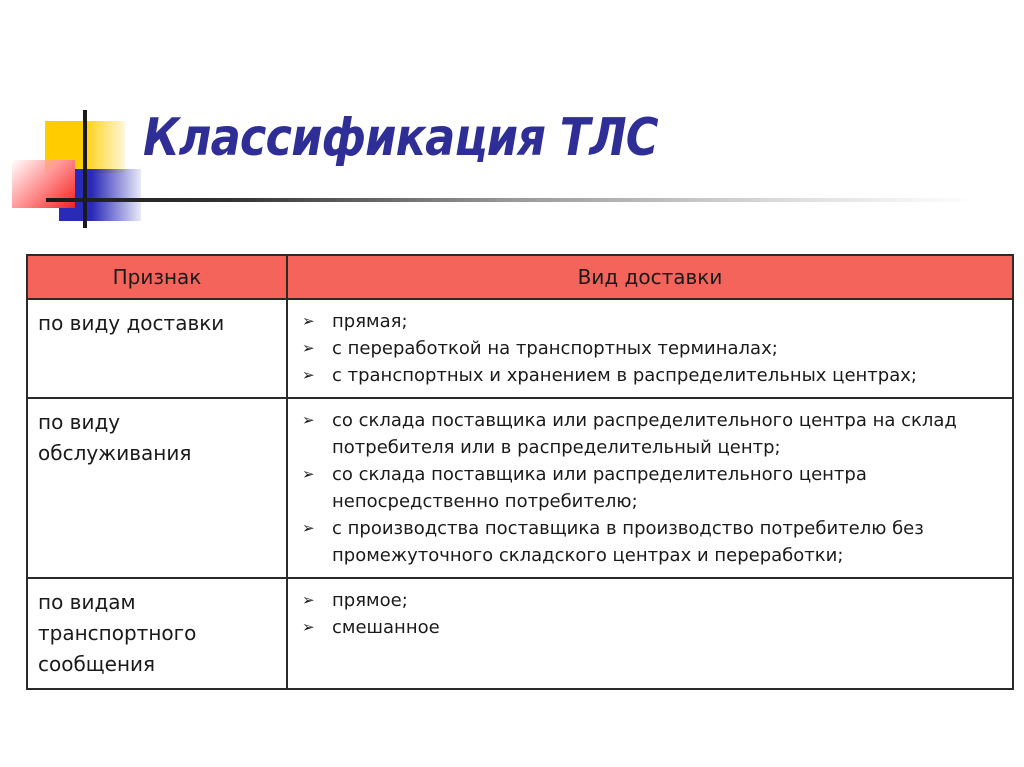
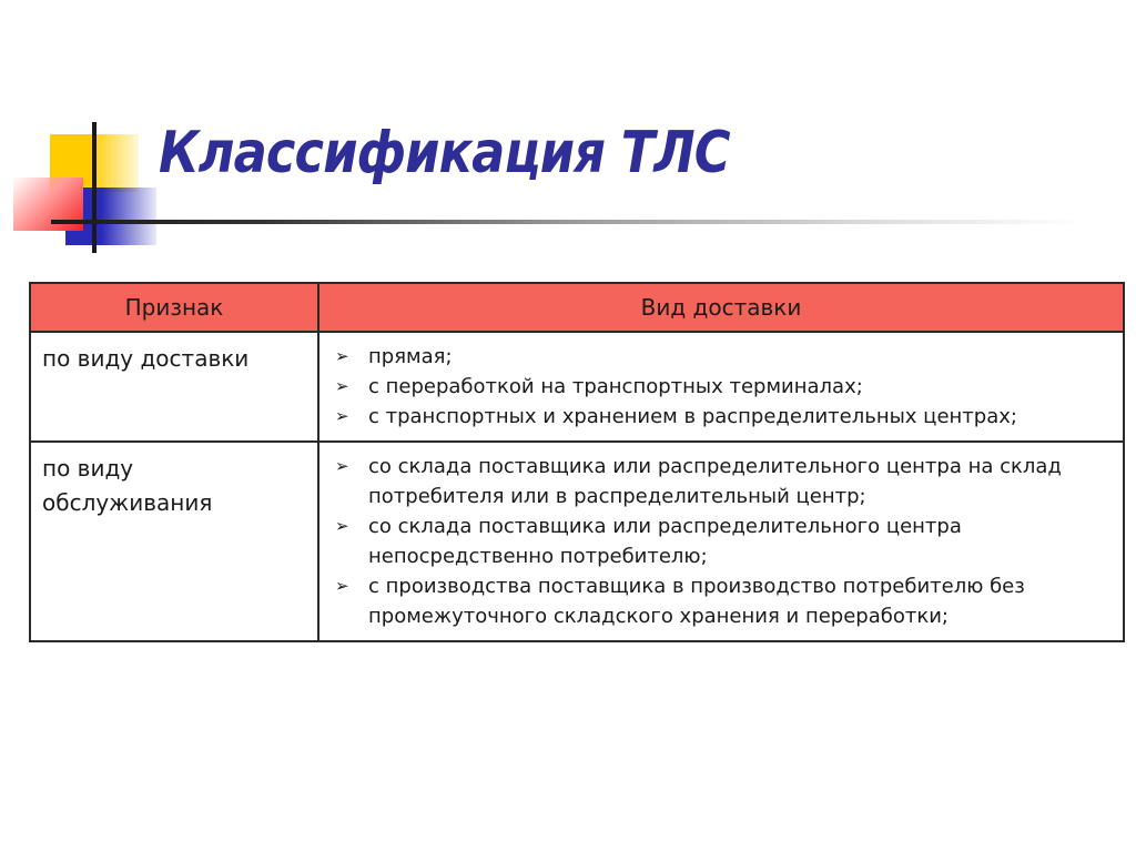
  Классификация ТЛС
  Признак	Вид доставки
  по виду доставки	➢ прямая; ➢ с переработкой на транспортных терминалах; ➢ с транспортных и хранением в распределительных центрах;
- по виду обслуживания	➢ со склада поставщика или распределительного центра на склад потребителя или в распределительный центр; ➢ со склада поставщика или распределительного центра непосредственно потребителю; ➢ с производства поставщика в производство потребителю без промежуточного складского центрах и переработки;
+ по виду обслуживания	➢ со склада поставщика или распределительного центра на склад потребителя или в распределительный центр; ➢ со склада поставщика или распределительного центра непосредственно потребителю; ➢ с производства поставщика в производство потребителю без промежуточного складского хранения и переработки;
- по видам транспортного сообщения	➢ прямое; ➢ смешанное
